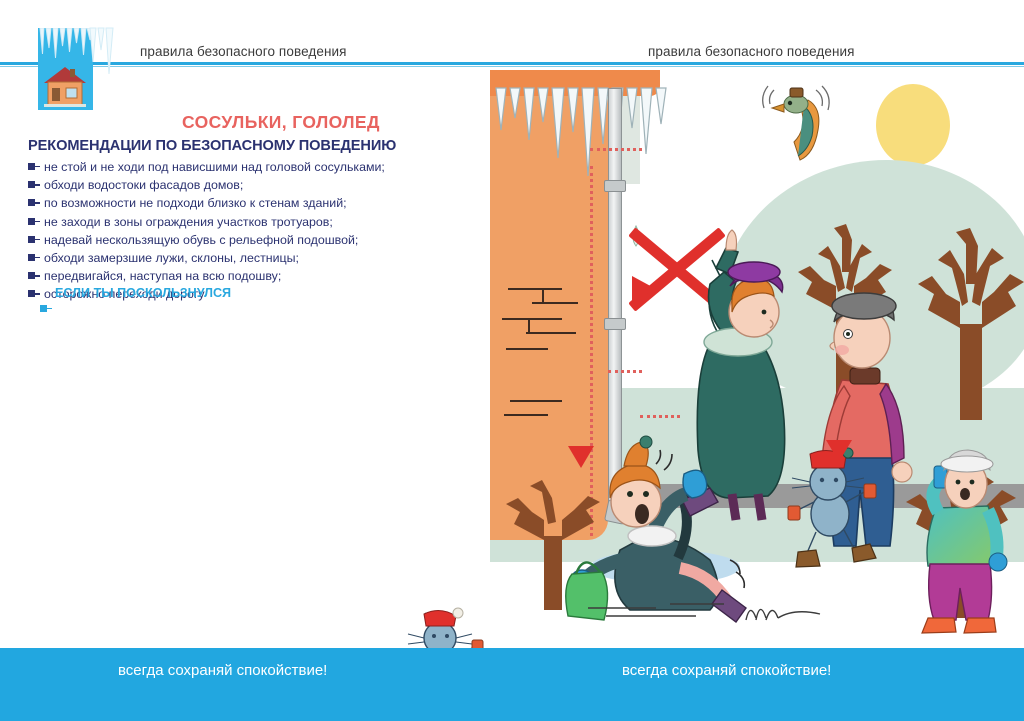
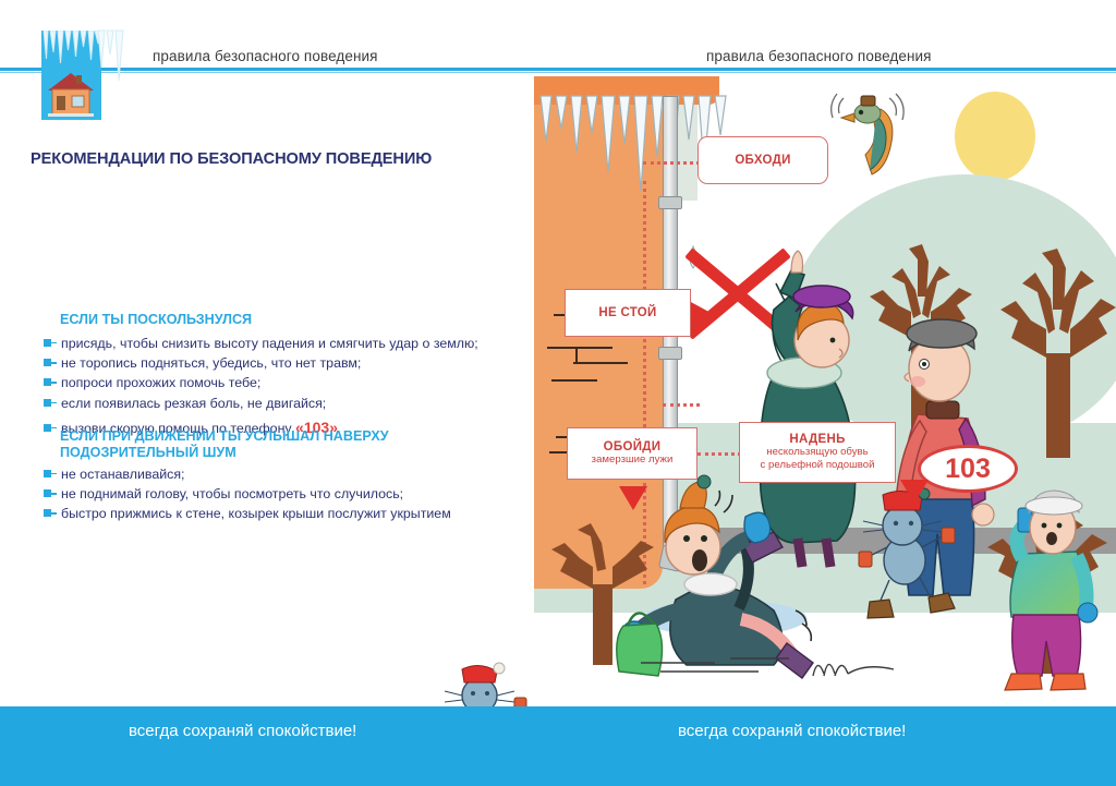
  правила безопасного поведения
  правила безопасного поведения
- СОСУЛЬКИ, ГОЛОЛЕД
  РЕКОМЕНДАЦИИ ПО БЕЗОПАСНОМУ ПОВЕДЕНИЮ
- не стой и не ходи под нависшими над головой сосульками;
- обходи водостоки фасадов домов;
- по возможности не подходи близко к стенам зданий;
- не заходи в зоны ограждения участков тротуаров;
- надевай нескользящую обувь с рельефной подошвой;
- обходи замерзшие лужи, склоны, лестницы;
- передвигайся, наступая на всю подошву;
- осторожно переходи дорогу
  ЕСЛИ ТЫ ПОСКОЛЬЗНУЛСЯ
+ присядь, чтобы снизить высоту падения и смягчить удар о землю;
+ не торопись подняться, убедись, что нет травм;
+ попроси прохожих помочь тебе;
+ если появилась резкая боль, не двигайся;
+ вызови скорую помощь по телефону «103»
+ ЕСЛИ ПРИ ДВИЖЕНИИ ТЫ УСЛЫШАЛ НАВЕРХУ
+ ПОДОЗРИТЕЛЬНЫЙ ШУМ
+ не останавливайся;
+ не поднимай голову, чтобы посмотреть что случилось;
+ быстро прижмись к стене, козырек крыши послужит укрытием
+ ОБХОДИ
+ НЕ СТОЙ
+ ОБОЙДИ
+ замерзшие лужи
+ НАДЕНЬ
+ нескользящую обувь
+ с рельефной подошвой
+ 103
  всегда сохраняй спокойствие!
  всегда сохраняй спокойствие!
